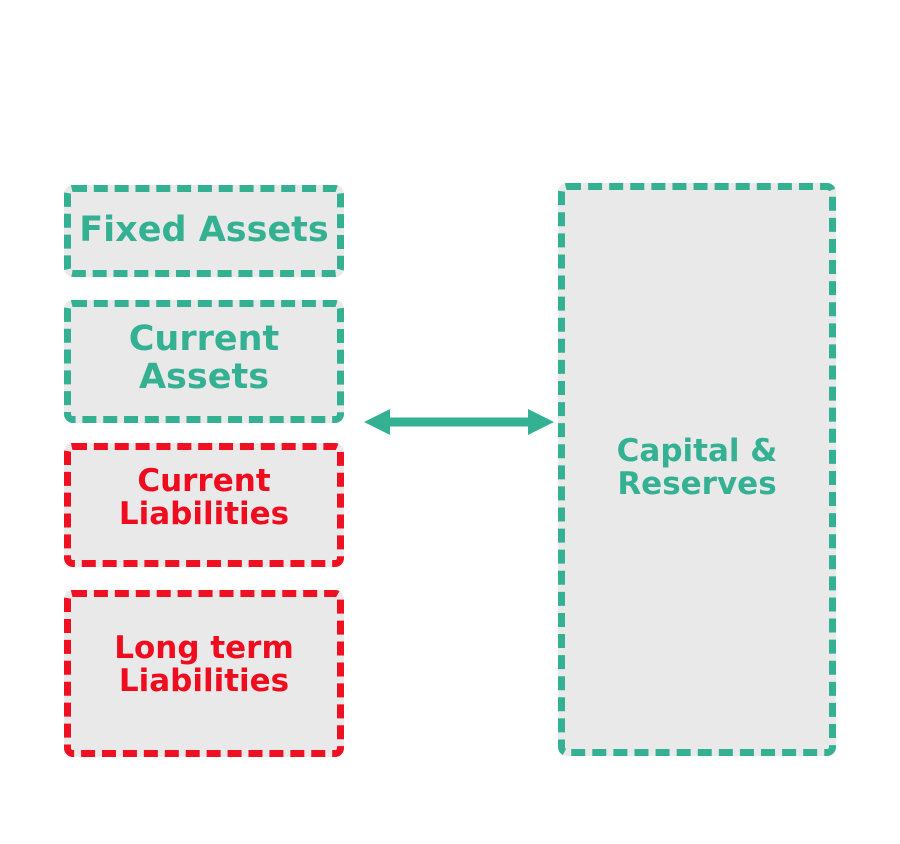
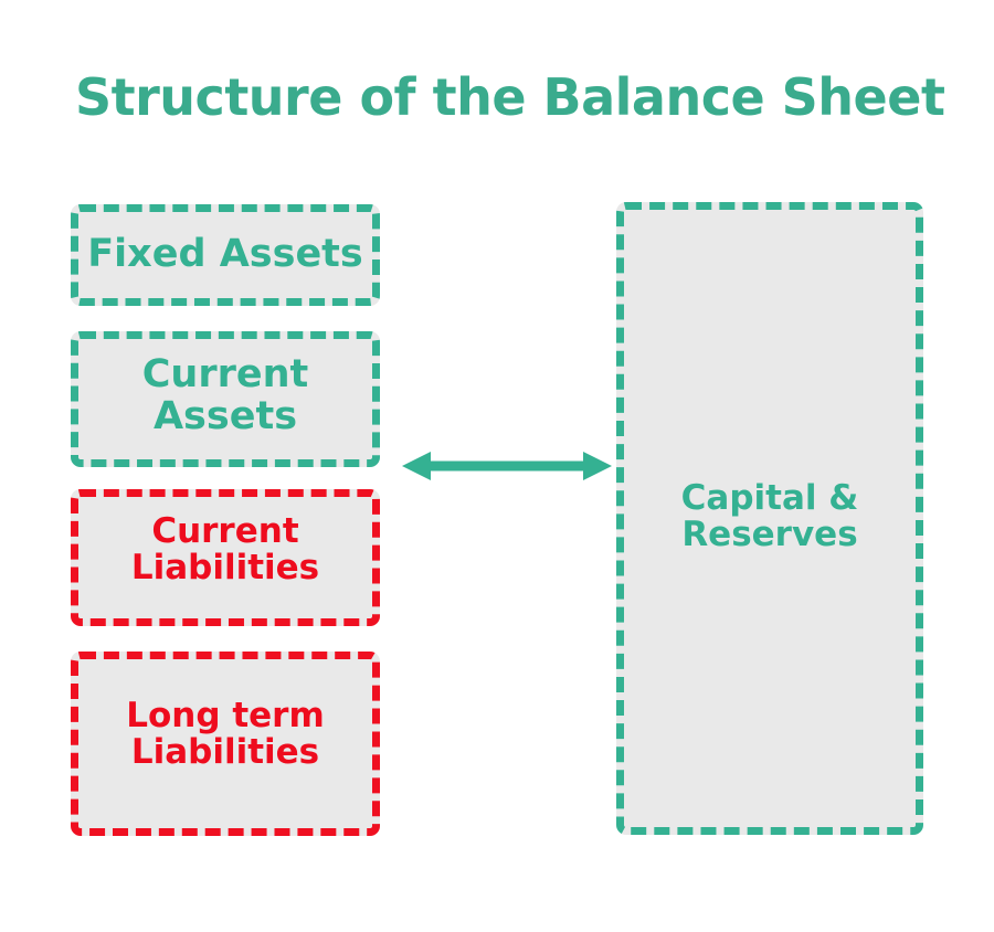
+ Structure of the Balance Sheet
  Fixed Assets
  Current Assets
  Current
  Liabilities
  Long term
  Liabilities
  Capital &
  Reserves
